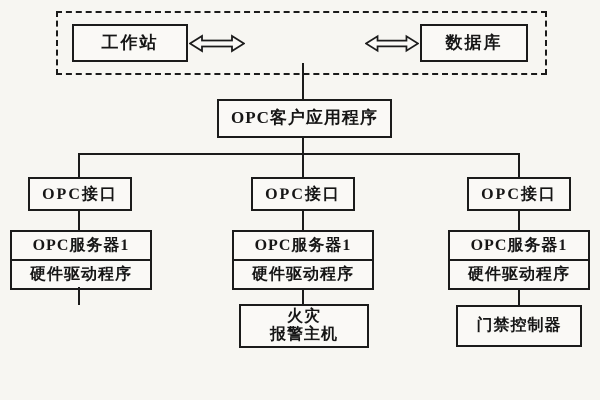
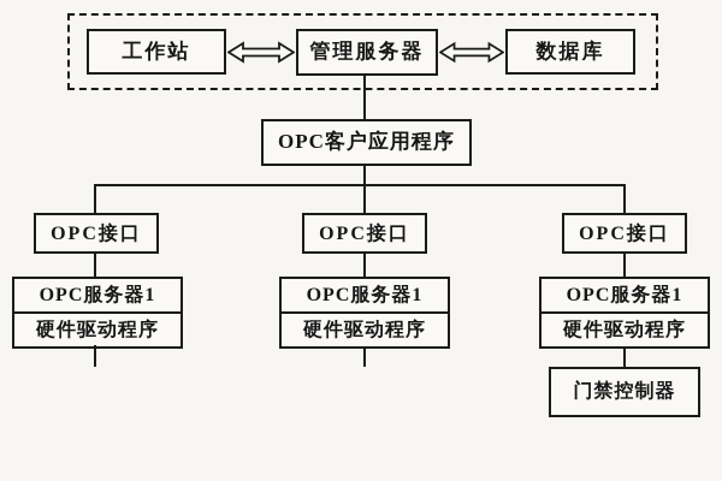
  工作站
+ 管理服务器
  数据库
  OPC客户应用程序
  OPC接口
  OPC服务器1
  硬件驱动程序
  OPC接口
  OPC服务器1
  硬件驱动程序
- 火灾
- 报警主机
  OPC接口
  OPC服务器1
  硬件驱动程序
  门禁控制器
